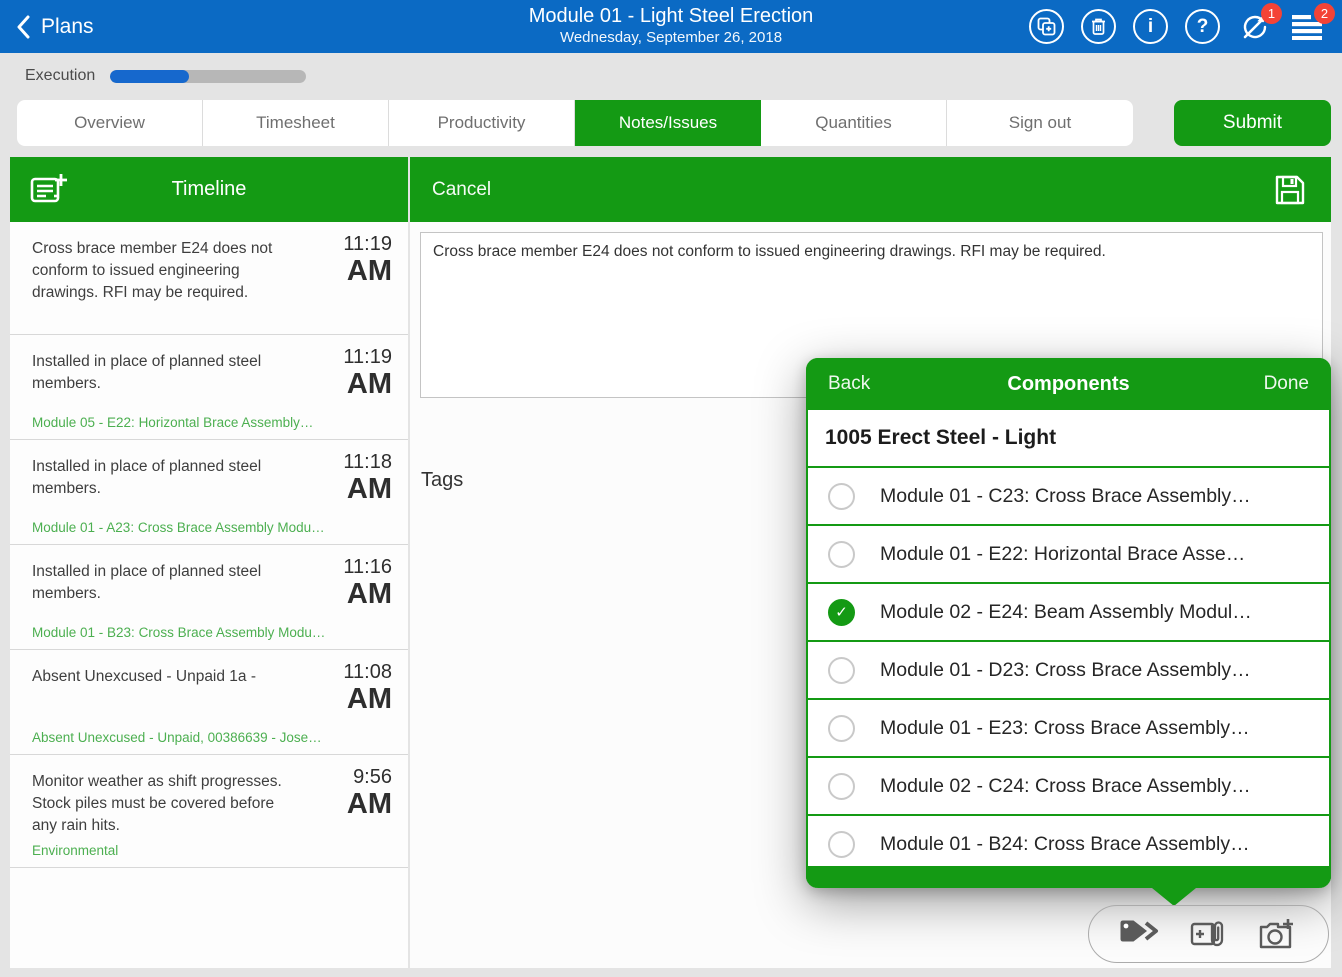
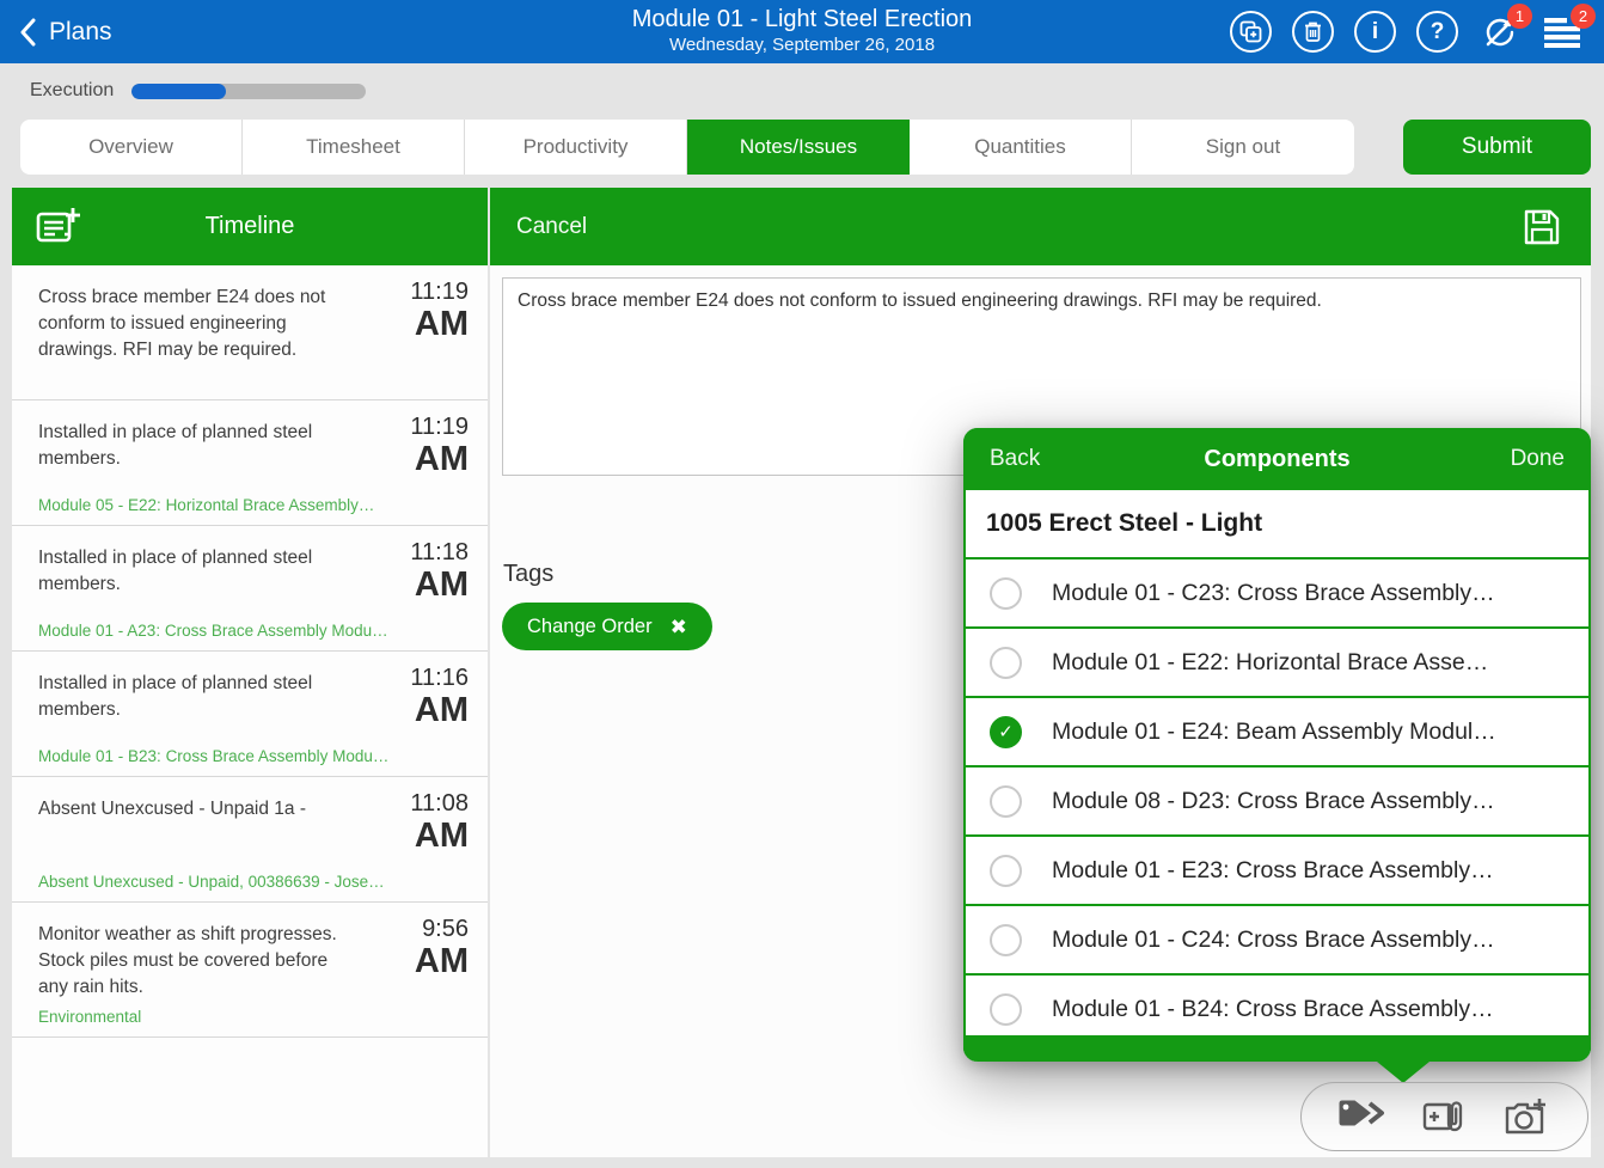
  Plans
  Module 01 - Light Steel Erection
  Wednesday, September 26, 2018
  i
  ?
  1
  2
  Execution
  Overview
  Timesheet
  Productivity
  Notes/Issues
  Quantities
  Sign out
  Submit
  Timeline
  Cross brace member E24 does not conform to issued engineering drawings. RFI may be required.
  11:19
  AM
  Installed in place of planned steel members.
  11:19
  AM
  Module 05 - E22: Horizontal Brace Assembly…
  Installed in place of planned steel members.
  11:18
  AM
  Module 01 - A23: Cross Brace Assembly Modu…
  Installed in place of planned steel members.
  11:16
  AM
  Module 01 - B23: Cross Brace Assembly Modu…
  Absent Unexcused - Unpaid 1a -
  11:08
  AM
  Absent Unexcused - Unpaid, 00386639 - Jose…
  Monitor weather as shift progresses. Stock piles must be covered before any rain hits.
  9:56
  AM
  Environmental
  Cancel
  Cross brace member E24 does not conform to issued engineering drawings. RFI may be required.
  Tags
+ Change Order
+ ✖
  Components
  Back
  Done
  1005 Erect Steel - Light
  Module 01 - C23: Cross Brace Assembly…
  Module 01 - E22: Horizontal Brace Asse…
  ✓
- Module 02 - E24: Beam Assembly Modul…
+ Module 01 - E24: Beam Assembly Modul…
- Module 01 - D23: Cross Brace Assembly…
+ Module 08 - D23: Cross Brace Assembly…
  Module 01 - E23: Cross Brace Assembly…
- Module 02 - C24: Cross Brace Assembly…
+ Module 01 - C24: Cross Brace Assembly…
  Module 01 - B24: Cross Brace Assembly…
